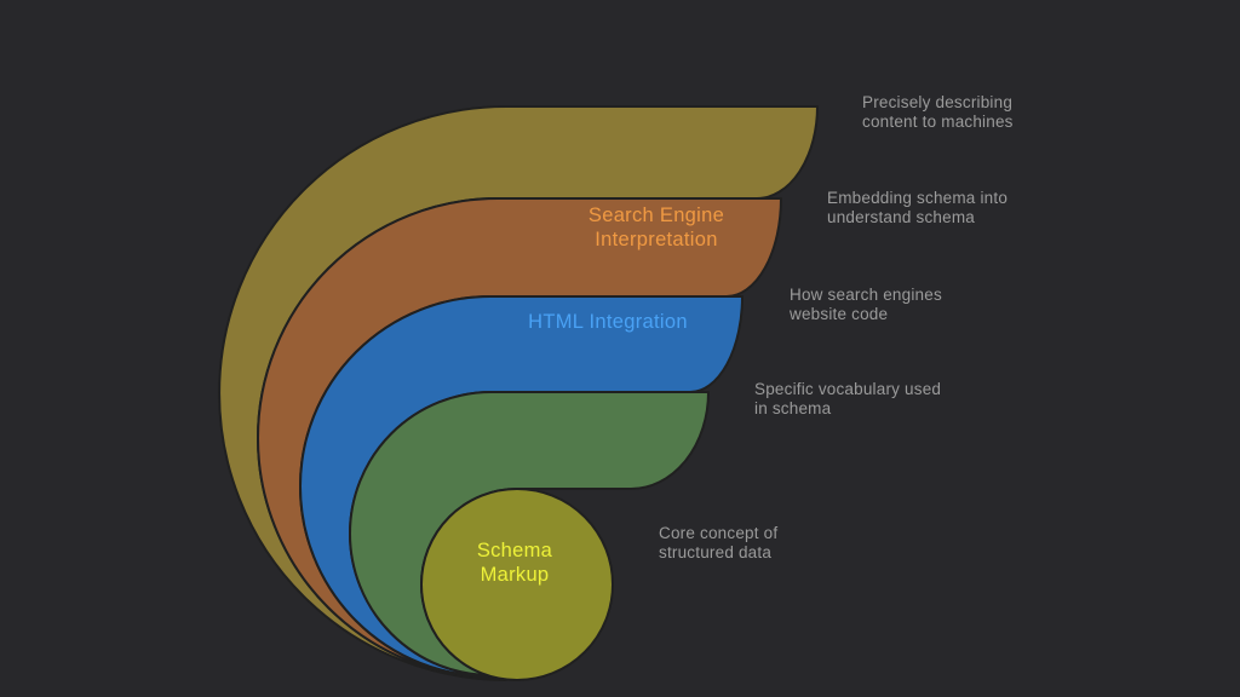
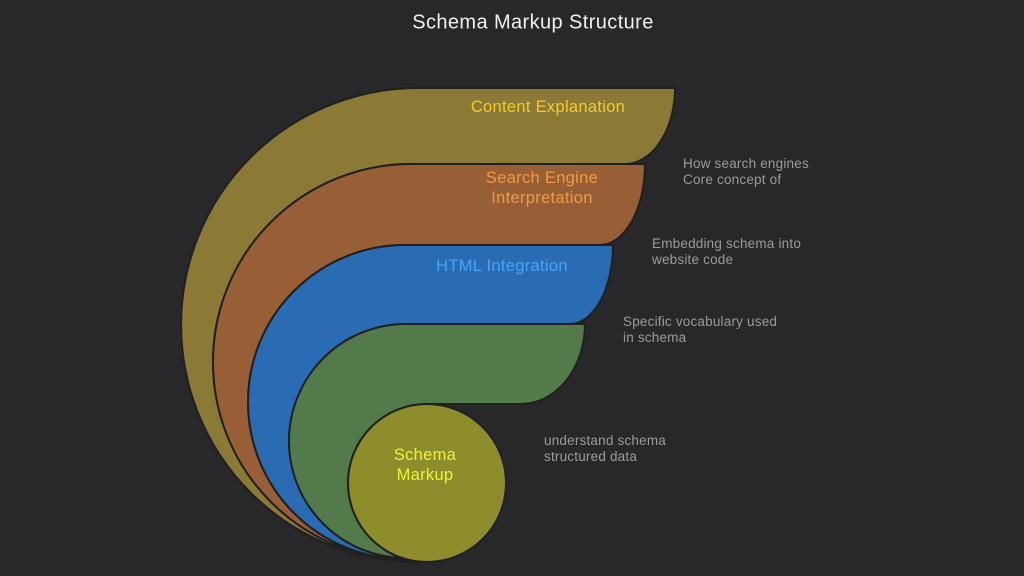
+ Schema Markup Structure
+ Content Explanation
  Search Engine
  Interpretation
  HTML Integration
  Schema
  Markup
- Precisely describing
- content to machines
- Embedding schema into
+ How search engines
- understand schema
+ Core concept of
- How search engines
+ Embedding schema into
  website code
  Specific vocabulary used
  in schema
- Core concept of
+ understand schema
  structured data
